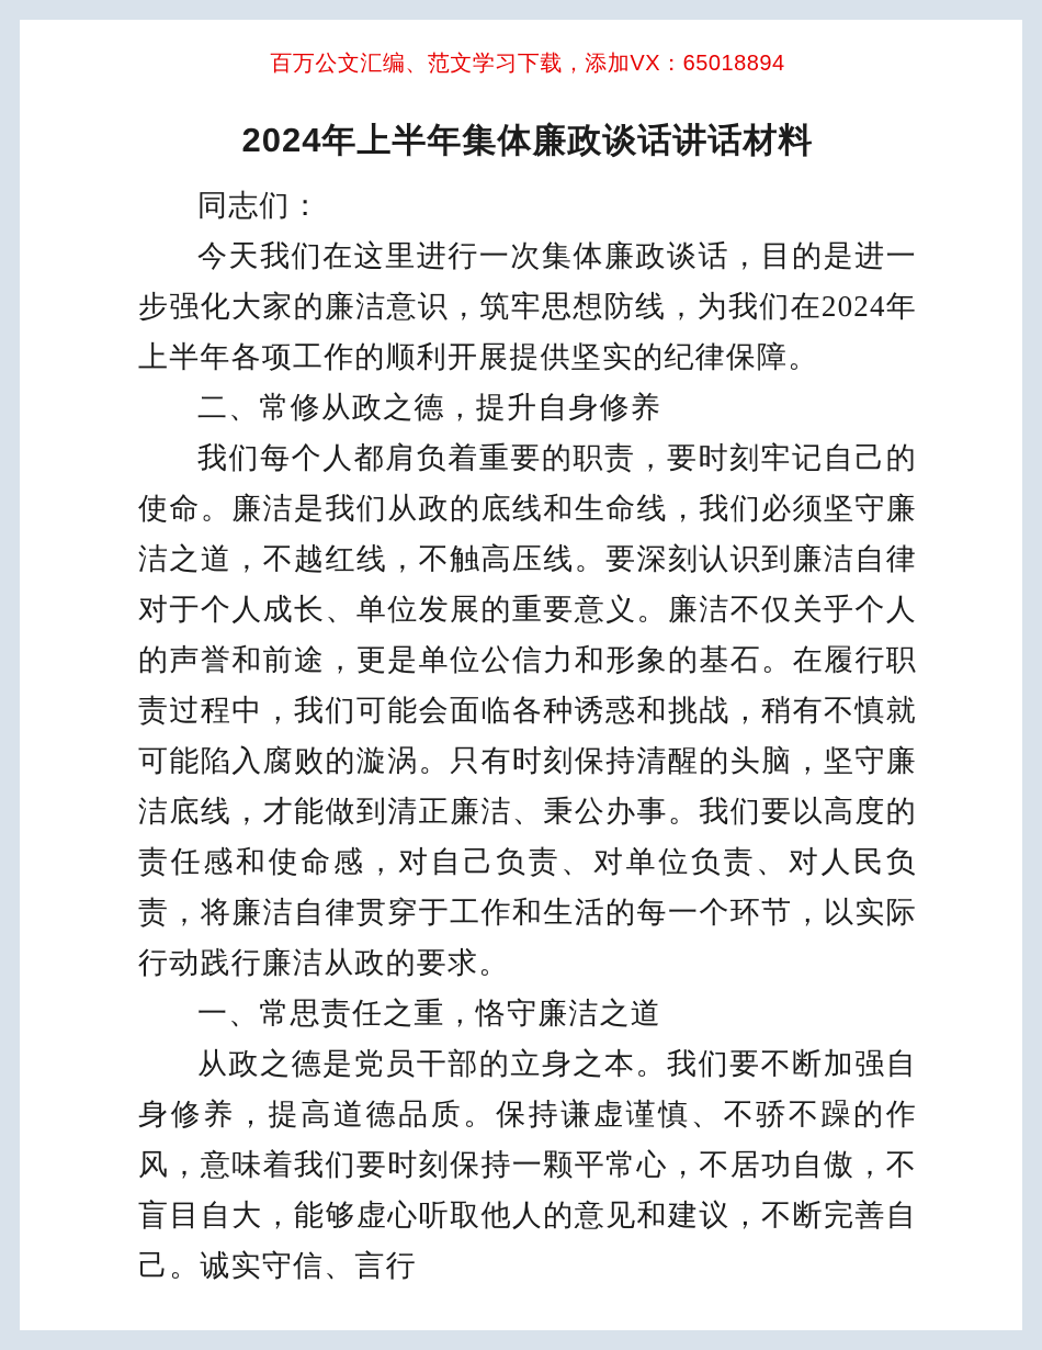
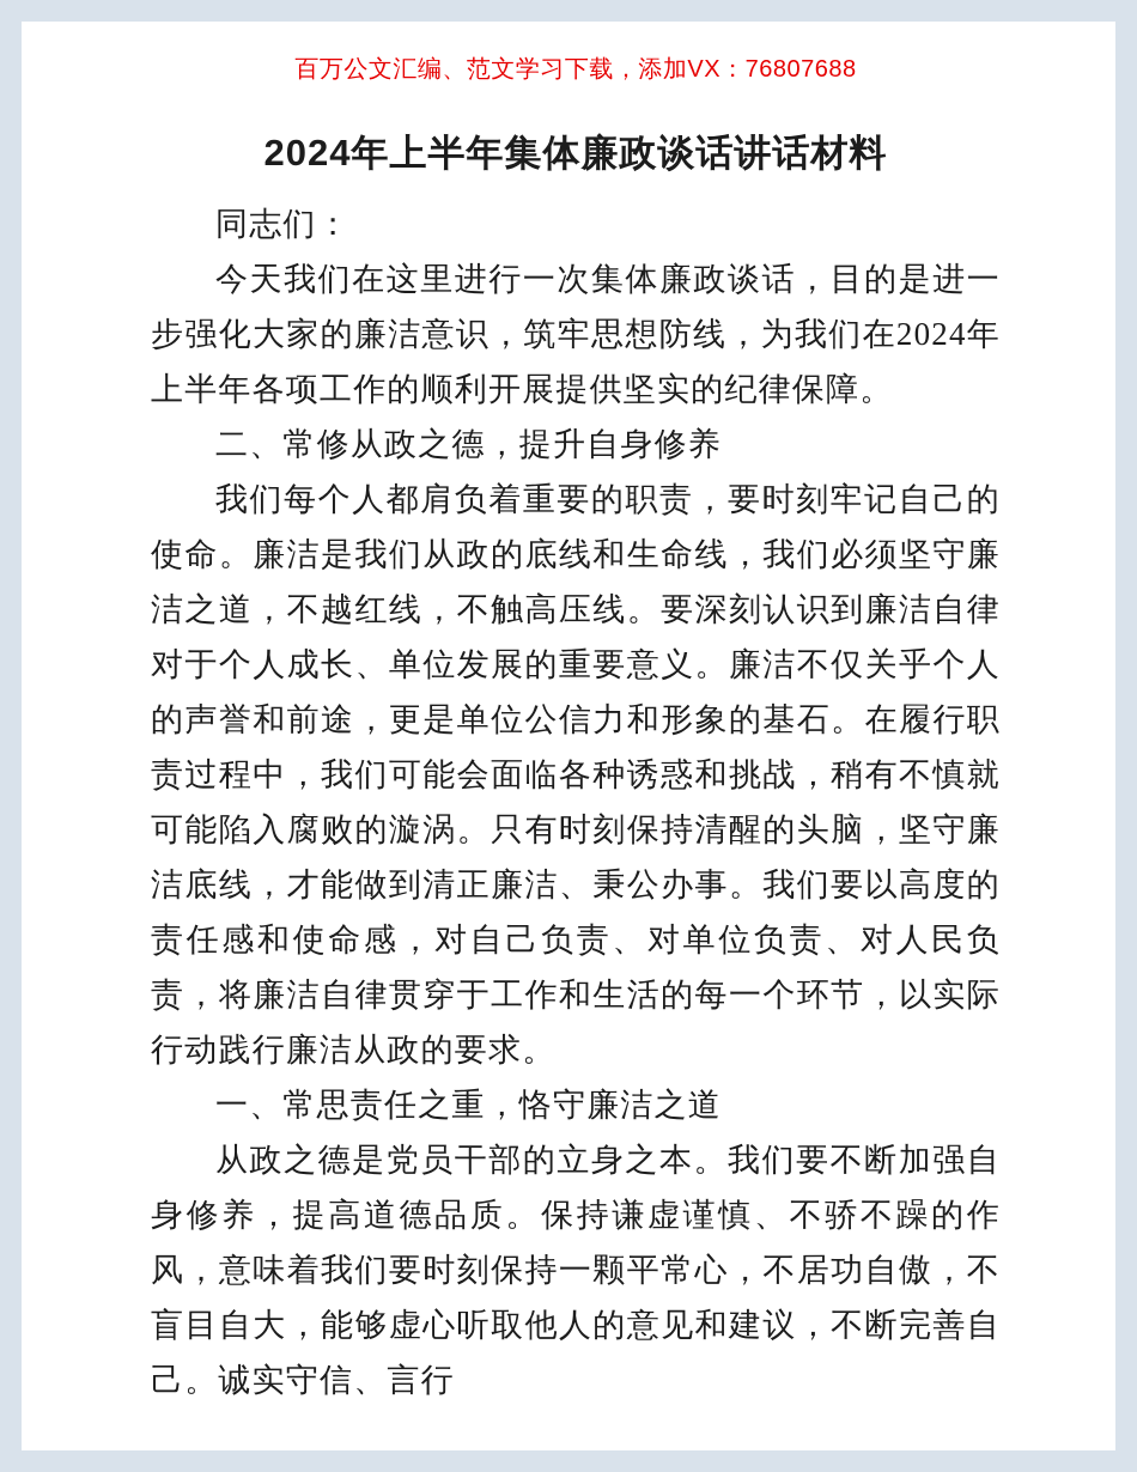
- 百万公文汇编、范文学习下载，添加VX：65018894
+ 百万公文汇编、范文学习下载，添加VX：76807688
  2024年上半年集体廉政谈话讲话材料
  同志们：
  今天我们在这里进行一次集体廉政谈话，目的是进一步强化大家的廉洁意识，筑牢思想防线，为我们在2024年上半年各项工作的顺利开展提供坚实的纪律保障。
  二、常修从政之德，提升自身修养
  我们每个人都肩负着重要的职责，要时刻牢记自己的使命。廉洁是我们从政的底线和生命线，我们必须坚守廉洁之道，不越红线，不触高压线。要深刻认识到廉洁自律对于个人成长、单位发展的重要意义。廉洁不仅关乎个人的声誉和前途，更是单位公信力和形象的基石。在履行职责过程中，我们可能会面临各种诱惑和挑战，稍有不慎就可能陷入腐败的漩涡。只有时刻保持清醒的头脑，坚守廉洁底线，才能做到清正廉洁、秉公办事。我们要以高度的责任感和使命感，对自己负责、对单位负责、对人民负责，将廉洁自律贯穿于工作和生活的每一个环节，以实际行动践行廉洁从政的要求。
  一、常思责任之重，恪守廉洁之道
  从政之德是党员干部的立身之本。我们要不断加强自身修养，提高道德品质。保持谦虚谨慎、不骄不躁的作风，意味着我们要时刻保持一颗平常心，不居功自傲，不盲目自大，能够虚心听取他人的意见和建议，不断完善自己。诚实守信、言行
